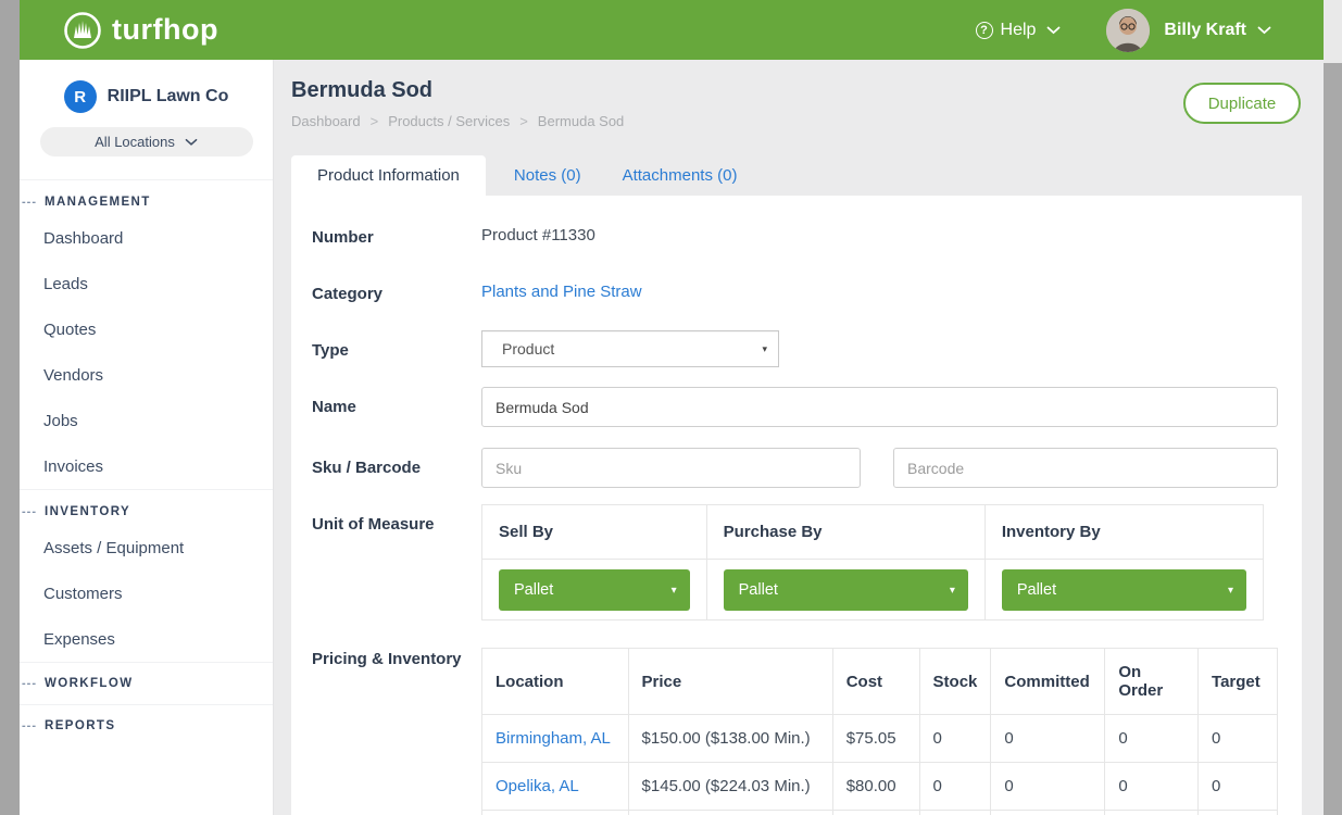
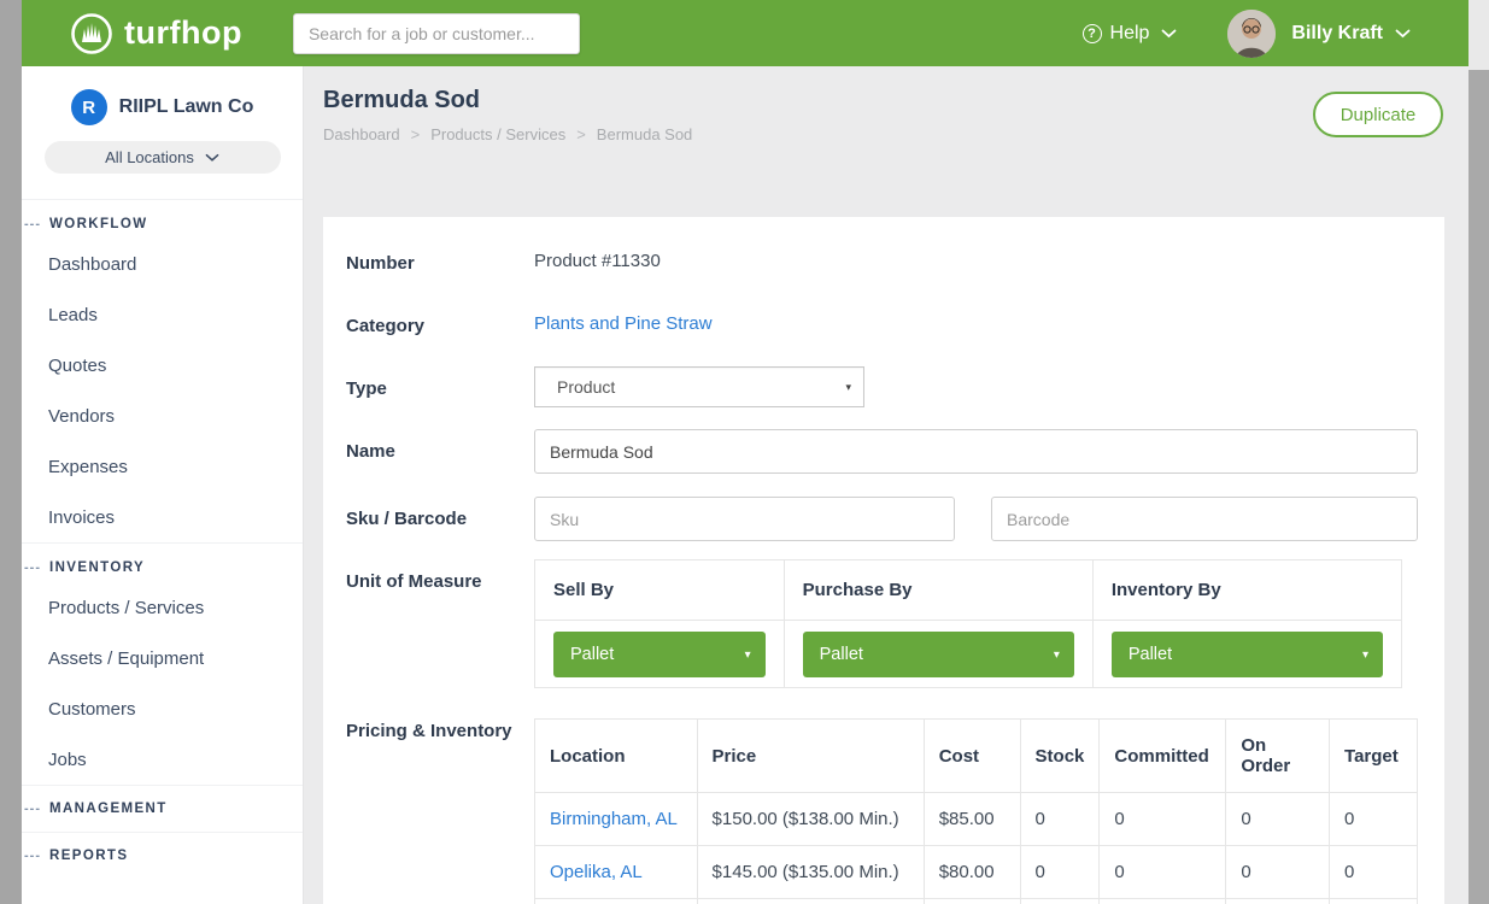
  turfhop
+ Search for a job or customer...
  ?
  Help
  Billy Kraft
  R
  RIIPL Lawn Co
  All Locations
  ---
- MANAGEMENT
+ WORKFLOW
  Dashboard
  Leads
  Quotes
  Vendors
- Jobs
+ Expenses
  Invoices
  ---
  INVENTORY
+ Products / Services
  Assets / Equipment
  Customers
- Expenses
+ Jobs
  ---
- WORKFLOW
+ MANAGEMENT
  ---
  REPORTS
  Bermuda Sod
  Dashboard > Products / Services > Bermuda Sod
  Duplicate
- Product Information
- Notes (0)
- Attachments (0)
  Number
  Product #11330
  Category
  Plants and Pine Straw
  Type
  Product
  ▾
  Name
  Bermuda Sod
  Sku / Barcode
  Sku
  Barcode
  Unit of Measure
  Sell By	Purchase By	Inventory By
  Pallet ▾	Pallet ▾	Pallet ▾
  Pricing & Inventory
  Location	Price	Cost	Stock	Committed	On Order	Target
- Birmingham, AL	$150.00 ($138.00 Min.)	$75.05	0	0	0	0
+ Birmingham, AL	$150.00 ($138.00 Min.)	$85.00	0	0	0	0
- Opelika, AL	$145.00 ($224.03 Min.)	$80.00	0	0	0	0
+ Opelika, AL	$145.00 ($135.00 Min.)	$80.00	0	0	0	0
